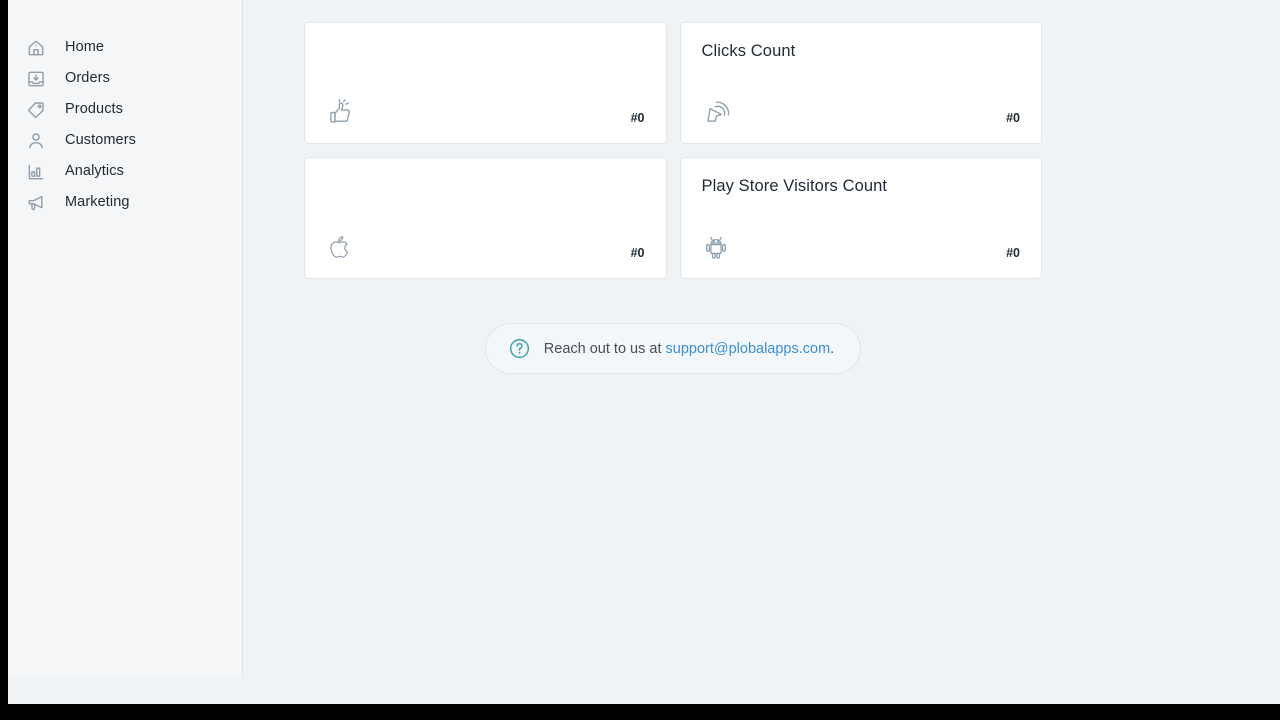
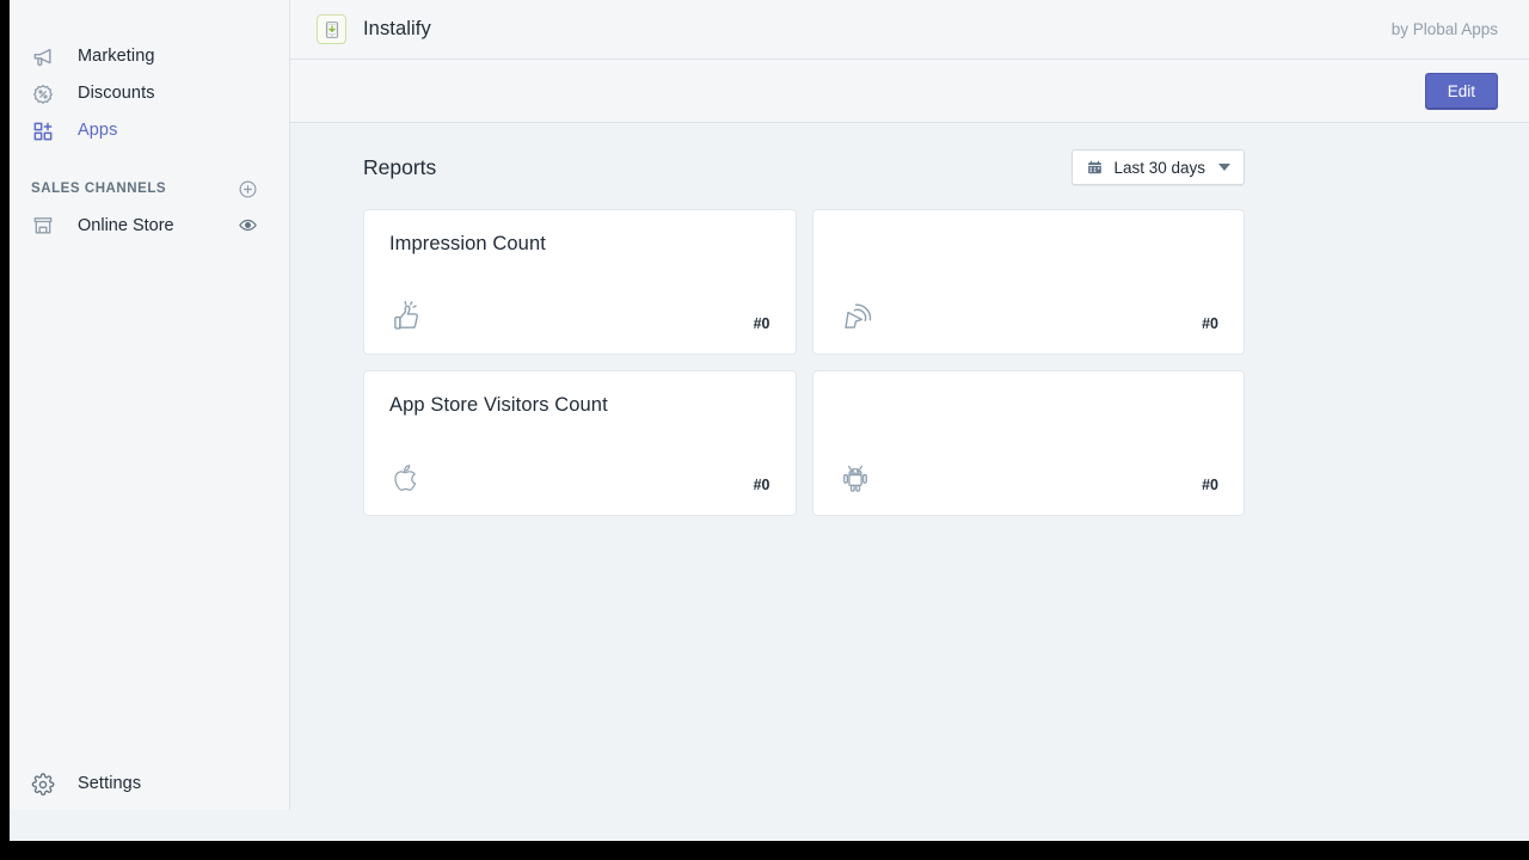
- Home
- Orders
- Products
- Customers
- Analytics
  Marketing
+ Discounts
+ Apps
+ SALES CHANNELS
+ Online Store
+ Settings
+ Instalify
+ by Plobal Apps
+ Edit
+ Reports
+ Last 30 days
+ Impression Count
  #0
- Clicks Count
  #0
+ App Store Visitors Count
  #0
- Play Store Visitors Count
  #0
- Reach out to us at support@plobalapps.com.
